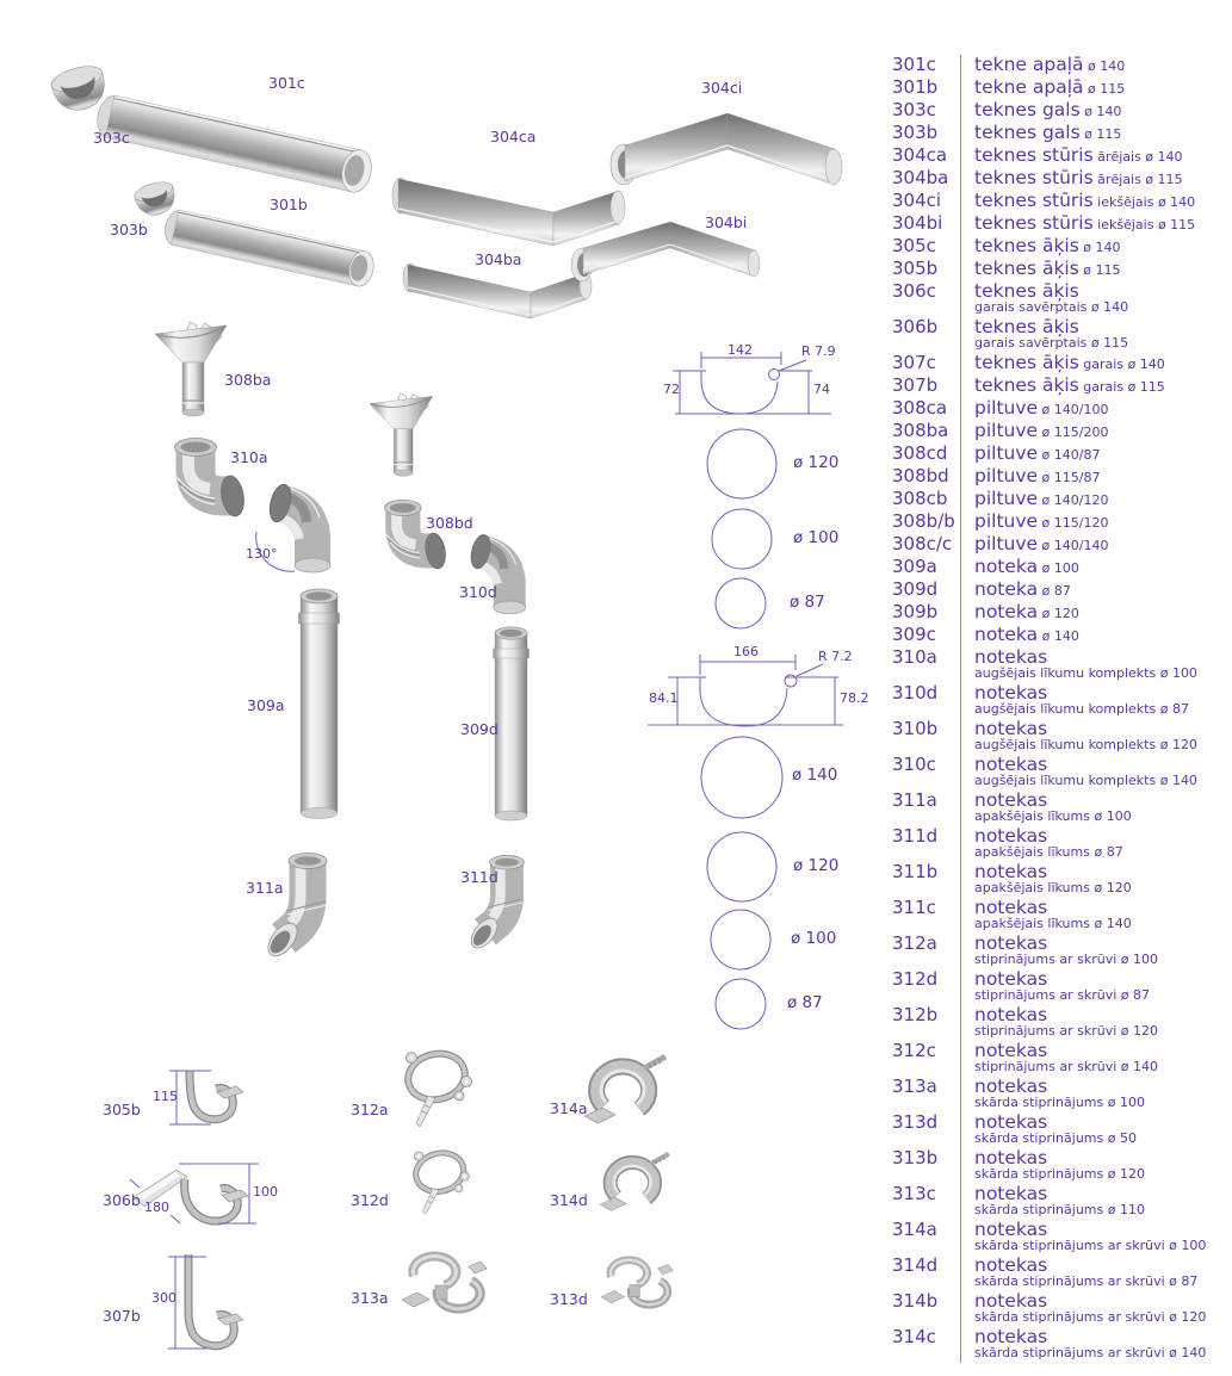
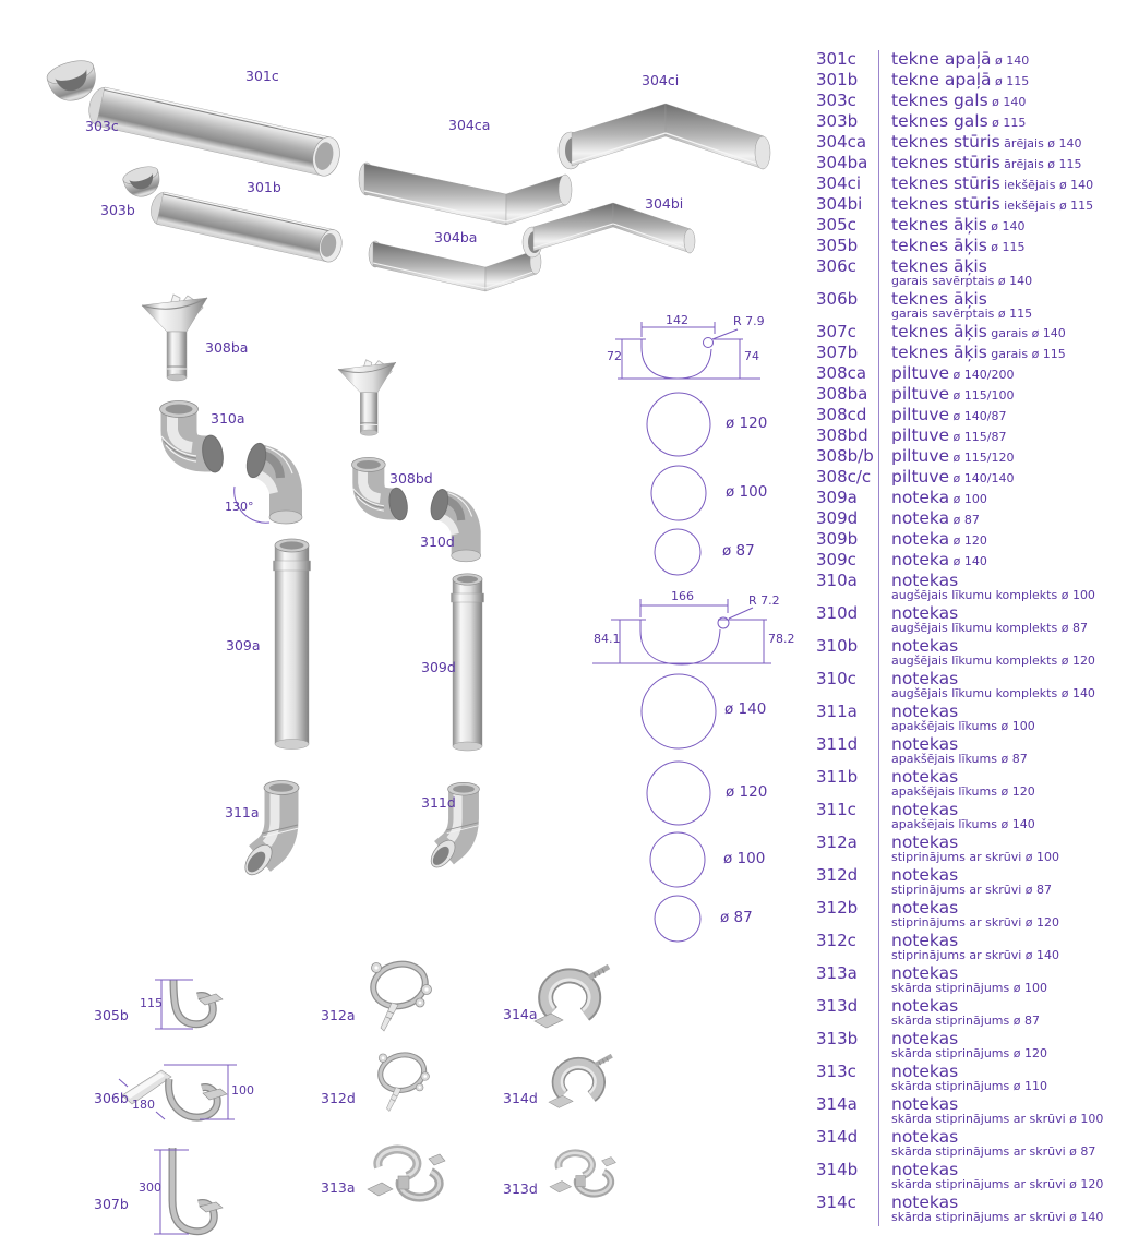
  301c
  303c
  301b
  303b
  304ca
  304ci
  304ba
  304bi
  308ba
  310a
  130°
  308bd
  310d
  309a
  309d
  311a
  311d
  305b
  306b
  307b
  312a
  312d
  313a
  314a
  314d
  313d
  115
  180
  100
  300
  142
  R 7.9
  72
  74
  166
  R 7.2
  84.1
  78.2
  ø 120
  ø 100
  ø 87
  ø 140
  ø 120
  ø 100
  ø 87
  301c
  tekne apaļā ø 140
  301b
  tekne apaļā ø 115
  303c
  teknes gals ø 140
  303b
  teknes gals ø 115
  304ca
  teknes stūris ārējais ø 140
  304ba
  teknes stūris ārējais ø 115
  304ci
  teknes stūris iekšējais ø 140
  304bi
  teknes stūris iekšējais ø 115
  305c
  teknes āķis ø 140
  305b
  teknes āķis ø 115
  306c
  teknes āķis
  garais savērptais ø 140
  306b
  teknes āķis
  garais savērptais ø 115
  307c
  teknes āķis garais ø 140
  307b
  teknes āķis garais ø 115
  308ca
- piltuve ø 140/100
+ piltuve ø 140/200
  308ba
- piltuve ø 115/200
+ piltuve ø 115/100
  308cd
  piltuve ø 140/87
  308bd
  piltuve ø 115/87
- 308cb
- piltuve ø 140/120
  308b/b
  piltuve ø 115/120
  308c/c
  piltuve ø 140/140
  309a
  noteka ø 100
  309d
  noteka ø 87
  309b
  noteka ø 120
  309c
  noteka ø 140
  310a
  notekas
  augšējais līkumu komplekts ø 100
  310d
  notekas
  augšējais līkumu komplekts ø 87
  310b
  notekas
  augšējais līkumu komplekts ø 120
  310c
  notekas
  augšējais līkumu komplekts ø 140
  311a
  notekas
  apakšējais līkums ø 100
  311d
  notekas
  apakšējais līkums ø 87
  311b
  notekas
  apakšējais līkums ø 120
  311c
  notekas
  apakšējais līkums ø 140
  312a
  notekas
  stiprinājums ar skrūvi ø 100
  312d
  notekas
  stiprinājums ar skrūvi ø 87
  312b
  notekas
  stiprinājums ar skrūvi ø 120
  312c
  notekas
  stiprinājums ar skrūvi ø 140
  313a
  notekas
  skārda stiprinājums ø 100
  313d
  notekas
- skārda stiprinājums ø 50
+ skārda stiprinājums ø 87
  313b
  notekas
  skārda stiprinājums ø 120
  313c
  notekas
  skārda stiprinājums ø 110
  314a
  notekas
  skārda stiprinājums ar skrūvi ø 100
  314d
  notekas
  skārda stiprinājums ar skrūvi ø 87
  314b
  notekas
  skārda stiprinājums ar skrūvi ø 120
  314c
  notekas
  skārda stiprinājums ar skrūvi ø 140
